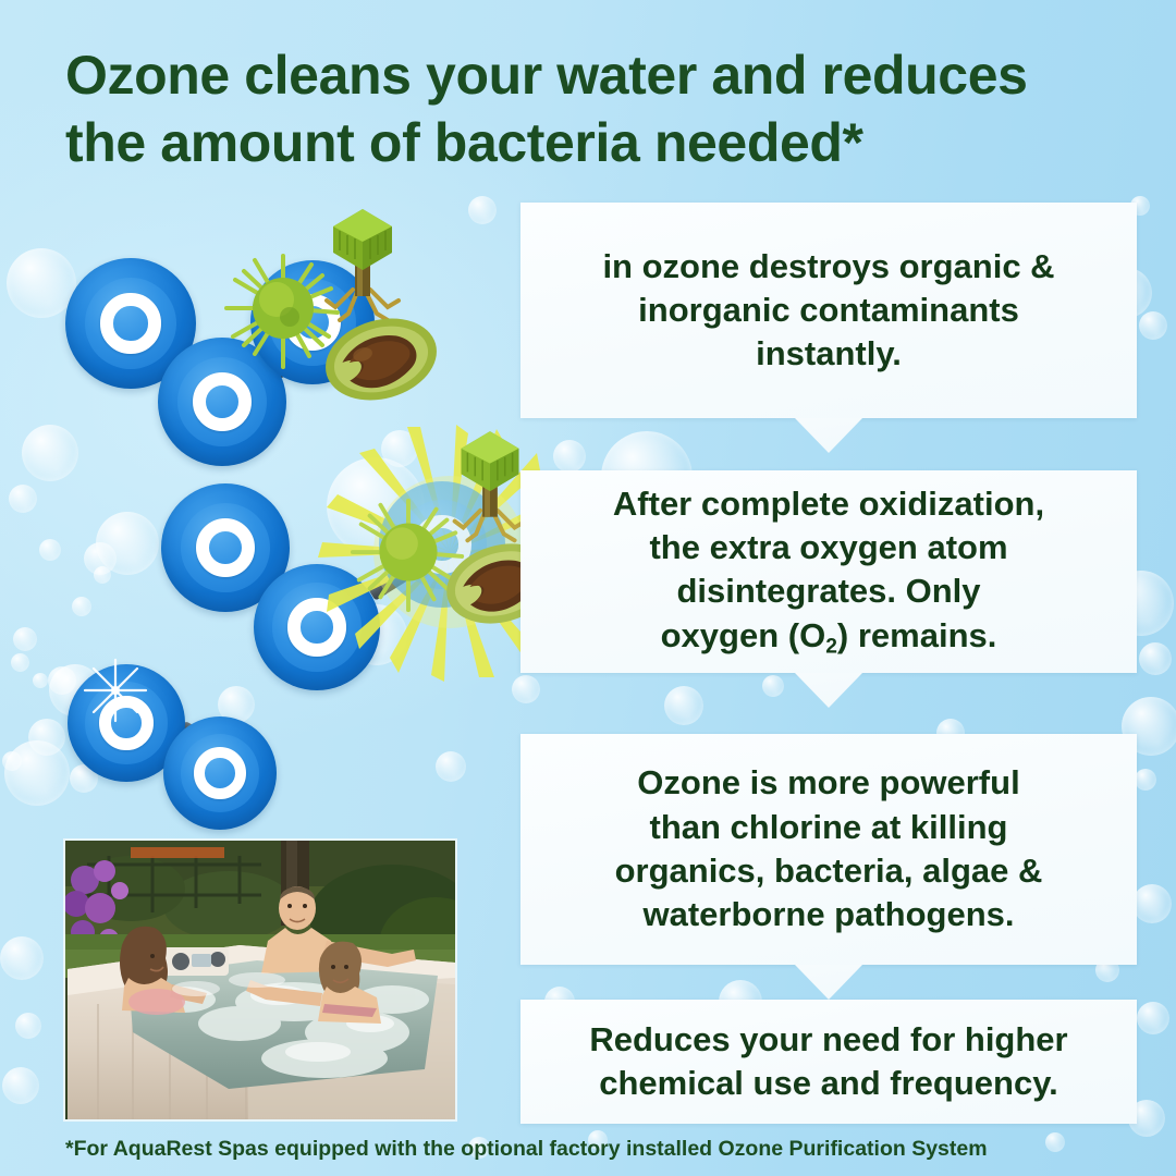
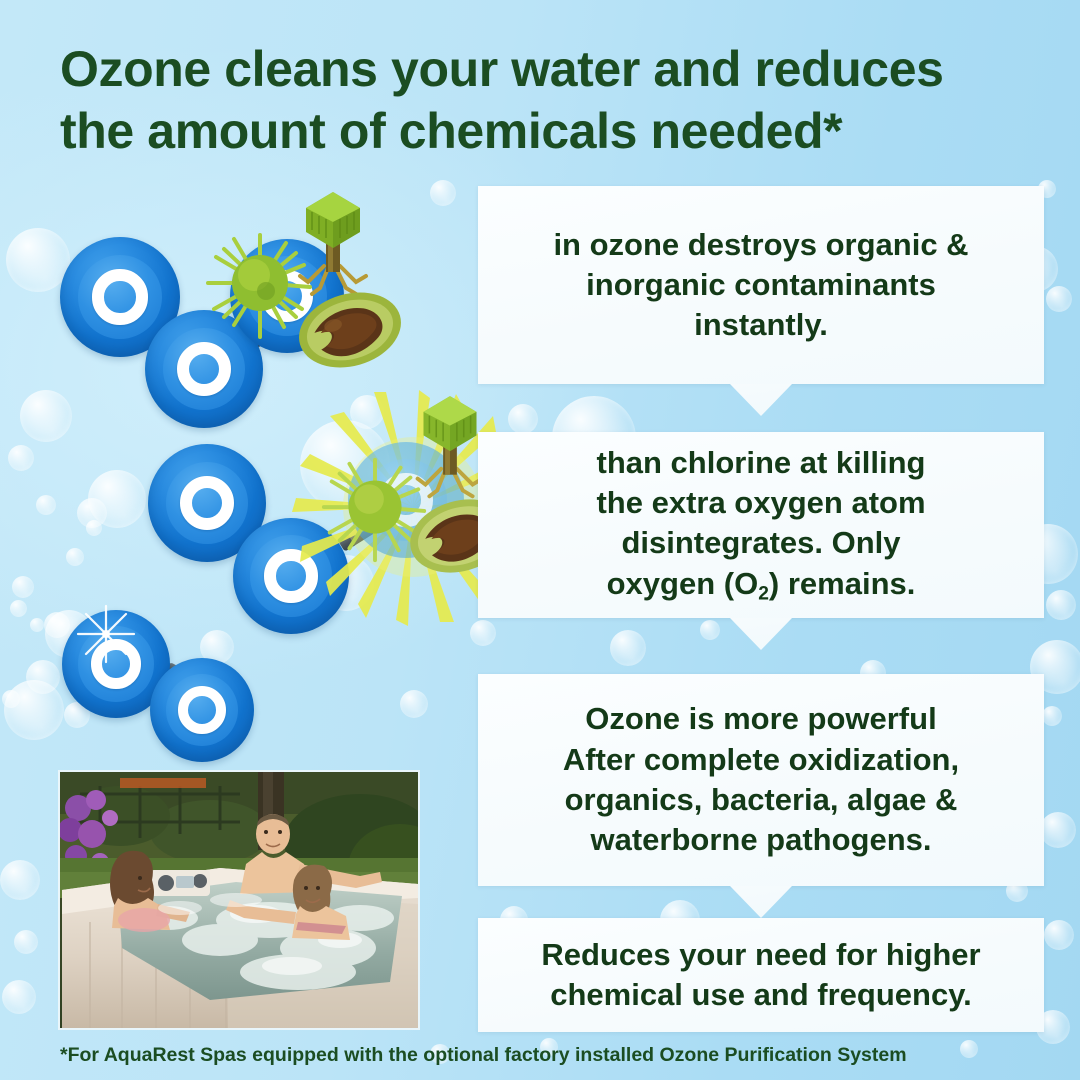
  Ozone cleans your water and reduces
- the amount of bacteria needed*
+ the amount of chemicals needed*
  in ozone destroys organic &
  inorganic contaminants
  instantly.
- After complete oxidization,
+ than chlorine at killing
  the extra oxygen atom
  disintegrates. Only
  oxygen (O2) remains.
  Ozone is more powerful
- than chlorine at killing
+ After complete oxidization,
  organics, bacteria, algae &
  waterborne pathogens.
  Reduces your need for higher
  chemical use and frequency.
  *For AquaRest Spas equipped with the optional factory installed Ozone Purification System
